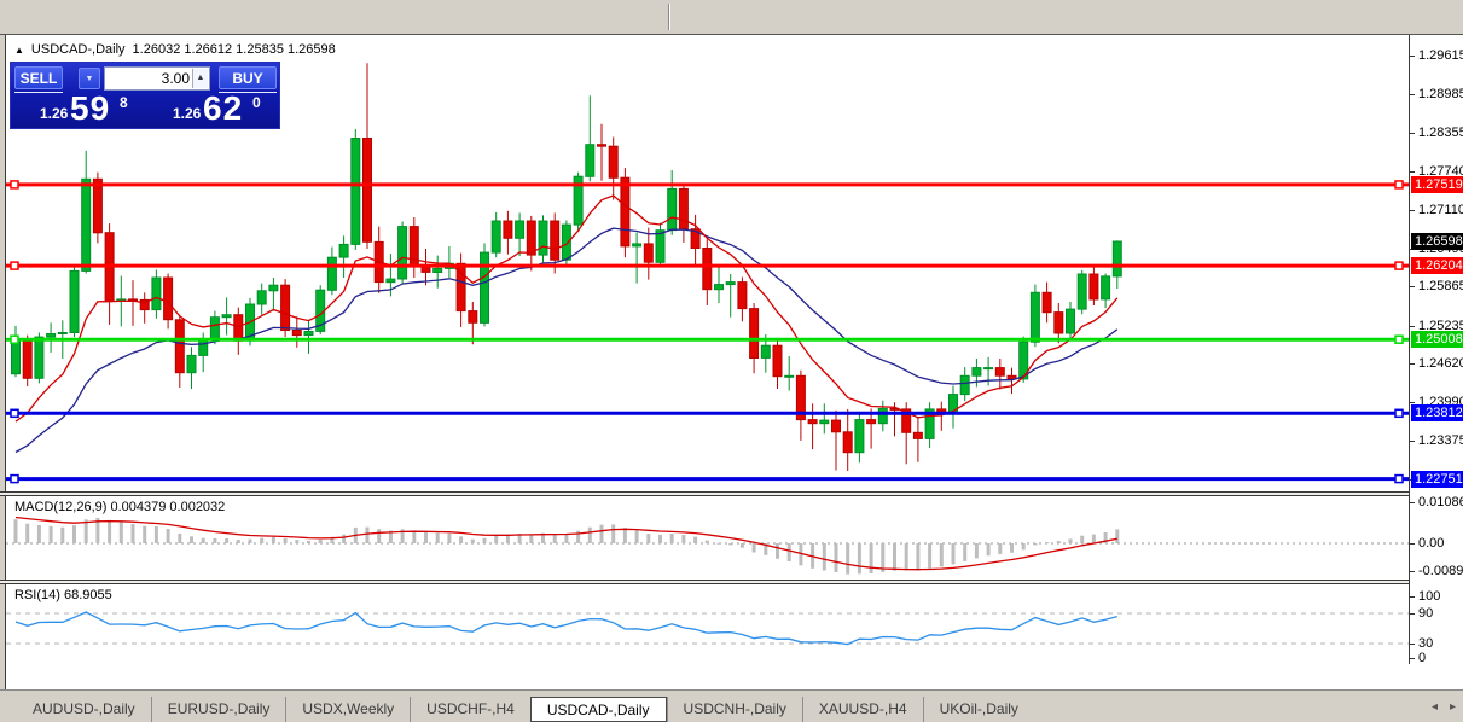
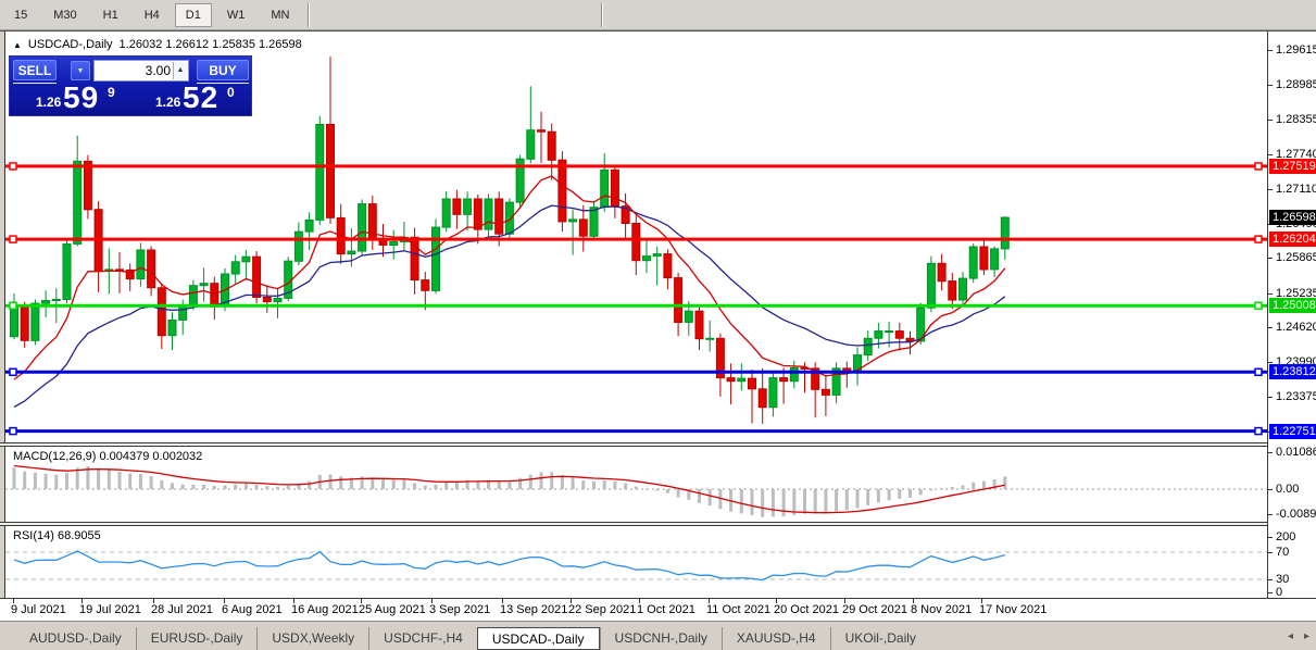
+ 15
+ M30
+ H1
+ H4
+ D1
+ W1
+ MN
  MACD(12,26,9) 0.004379 0.002032
  RSI(14) 68.9055
  1.2961
  1.2898
  1.2835
  1.2774
  1.27110
  1.2586
  1.2523
  1.2462
  1.2399
  1.2337
  1.27519
  1.26204
  1.25008
  1.23812
  1.22751
  1.26598
  0.0108
  0.00
  -0.0089
- 100
+ 200
- 90
+ 70
  30
  0
+ 9 Jul 2021
+ 19 Jul 2021
+ 28 Jul 2021
+ 6 Aug 2021
+ 16 Aug 2021
+ 25 Aug 2021
+ 3 Sep 2021
+ 13 Sep 2021
+ 22 Sep 2021
+ 1 Oct 2021
+ 11 Oct 2021
+ 20 Oct 2021
+ 29 Oct 2021
+ 8 Nov 2021
+ 17 Nov 2021
  ▲
  USDCAD-,Daily
  1.26032 1.26612 1.25835 1.26598
  SELL
  3.00
  BUY
  1.26
  59
- 8
+ 9
  1.26
- 62
+ 52
  0
  AUDUSD-,Daily
  EURUSD-,Daily
  USDX,Weekly
  USDCHF-,H4
  USDCAD-,Daily
  USDCNH-,Daily
  XAUUSD-,H4
  UKOil-,Daily
  ◂
  ▸
